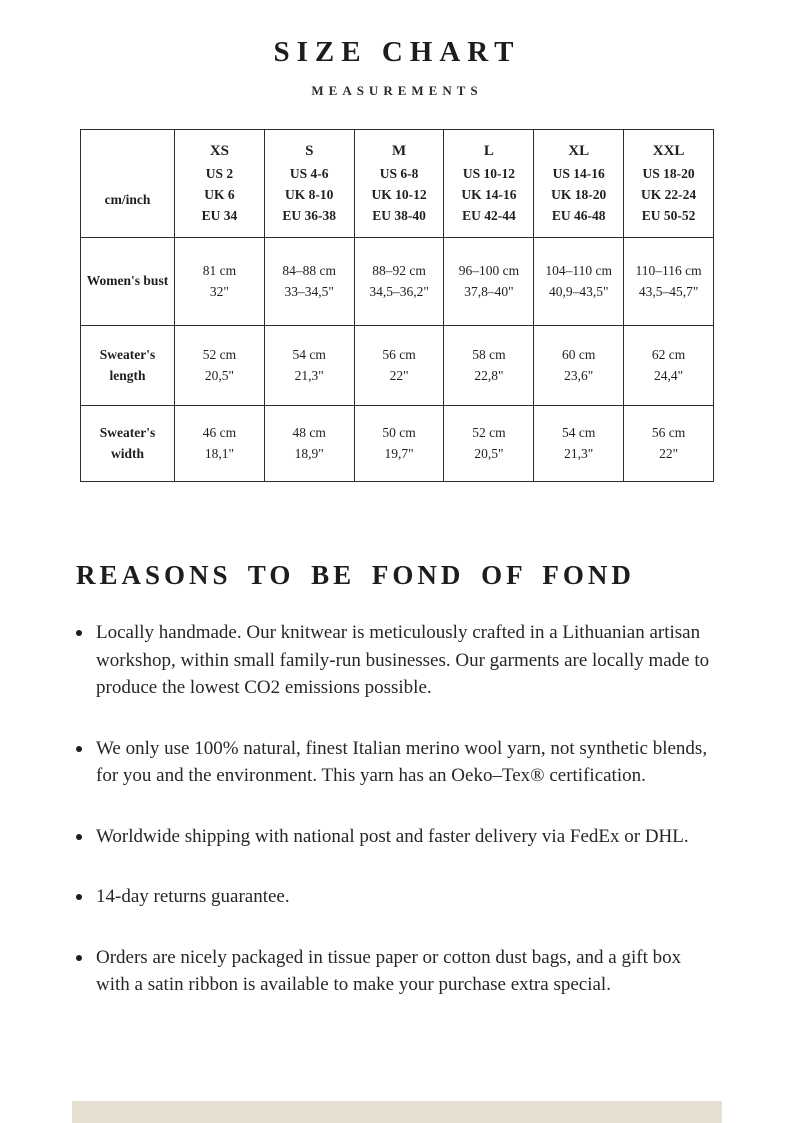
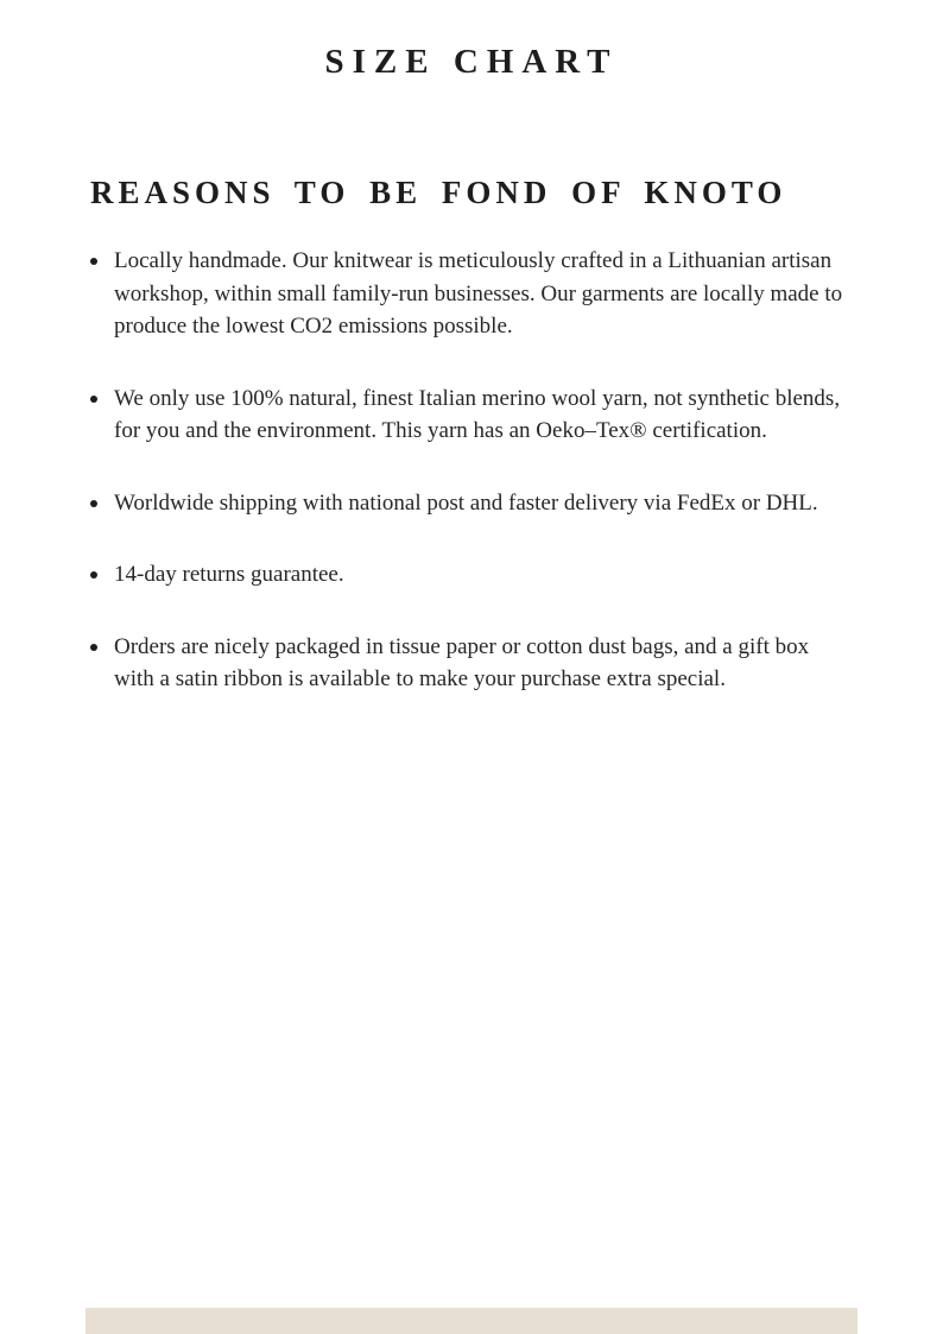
  SIZE CHART
- MEASUREMENTS
- cm/inch	XS US 2 UK 6 EU 34	S US 4-6 UK 8-10 EU 36-38	M US 6-8 UK 10-12 EU 38-40	L US 10-12 UK 14-16 EU 42-44	XL US 14-16 UK 18-20 EU 46-48	XXL US 18-20 UK 22-24 EU 50-52
- Women's bust	81 cm 32"	84–88 cm 33–34,5"	88–92 cm 34,5–36,2"	96–100 cm 37,8–40"	104–110 cm 40,9–43,5"	110–116 cm 43,5–45,7"
- Sweater's length	52 cm 20,5"	54 cm 21,3"	56 cm 22"	58 cm 22,8"	60 cm 23,6"	62 cm 24,4"
- Sweater's width	46 cm 18,1"	48 cm 18,9"	50 cm 19,7"	52 cm 20,5"	54 cm 21,3"	56 cm 22"
- REASONS TO BE FOND OF FOND
+ REASONS TO BE FOND OF KNOTO
  Locally handmade. Our knitwear is meticulously crafted in a Lithuanian artisan workshop, within small family-run businesses. Our garments are locally made to produce the lowest CO2 emissions possible.
  We only use 100% natural, finest Italian merino wool yarn, not synthetic blends, for you and the environment. This yarn has an Oeko–Tex® certification.
  Worldwide shipping with national post and faster delivery via FedEx or DHL.
  14-day returns guarantee.
  Orders are nicely packaged in tissue paper or cotton dust bags, and a gift box with a satin ribbon is available to make your purchase extra special.
